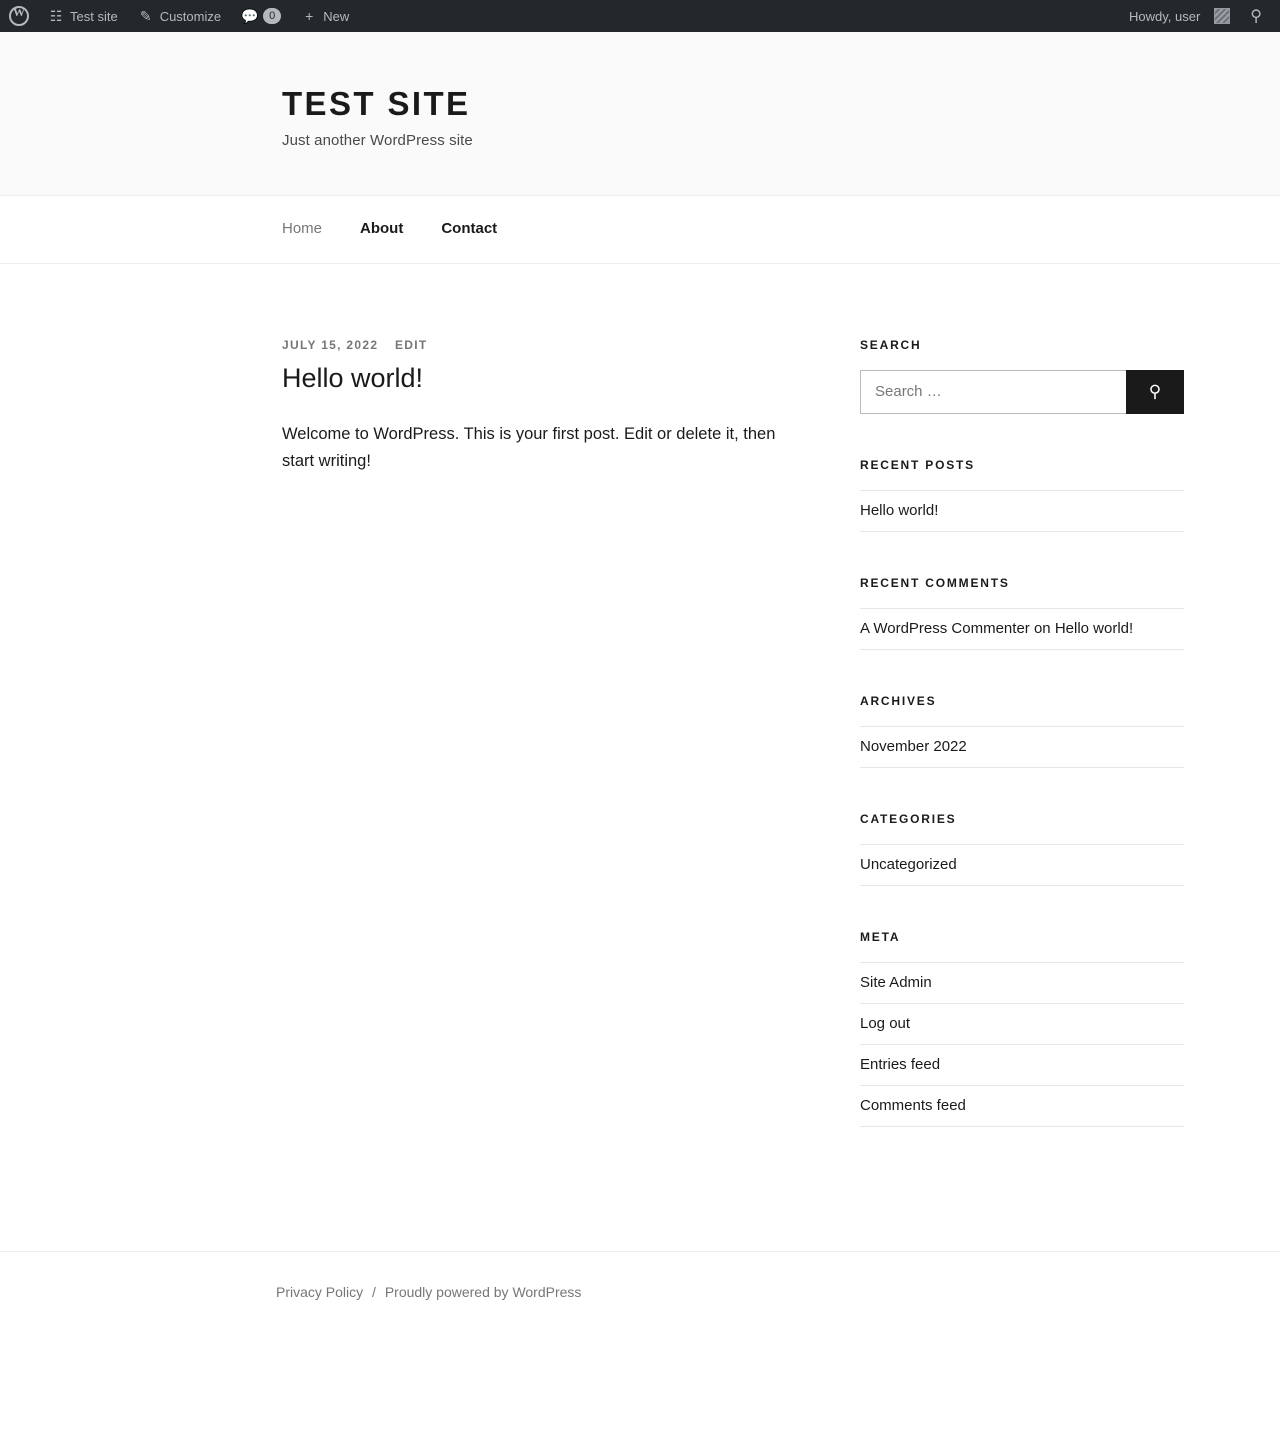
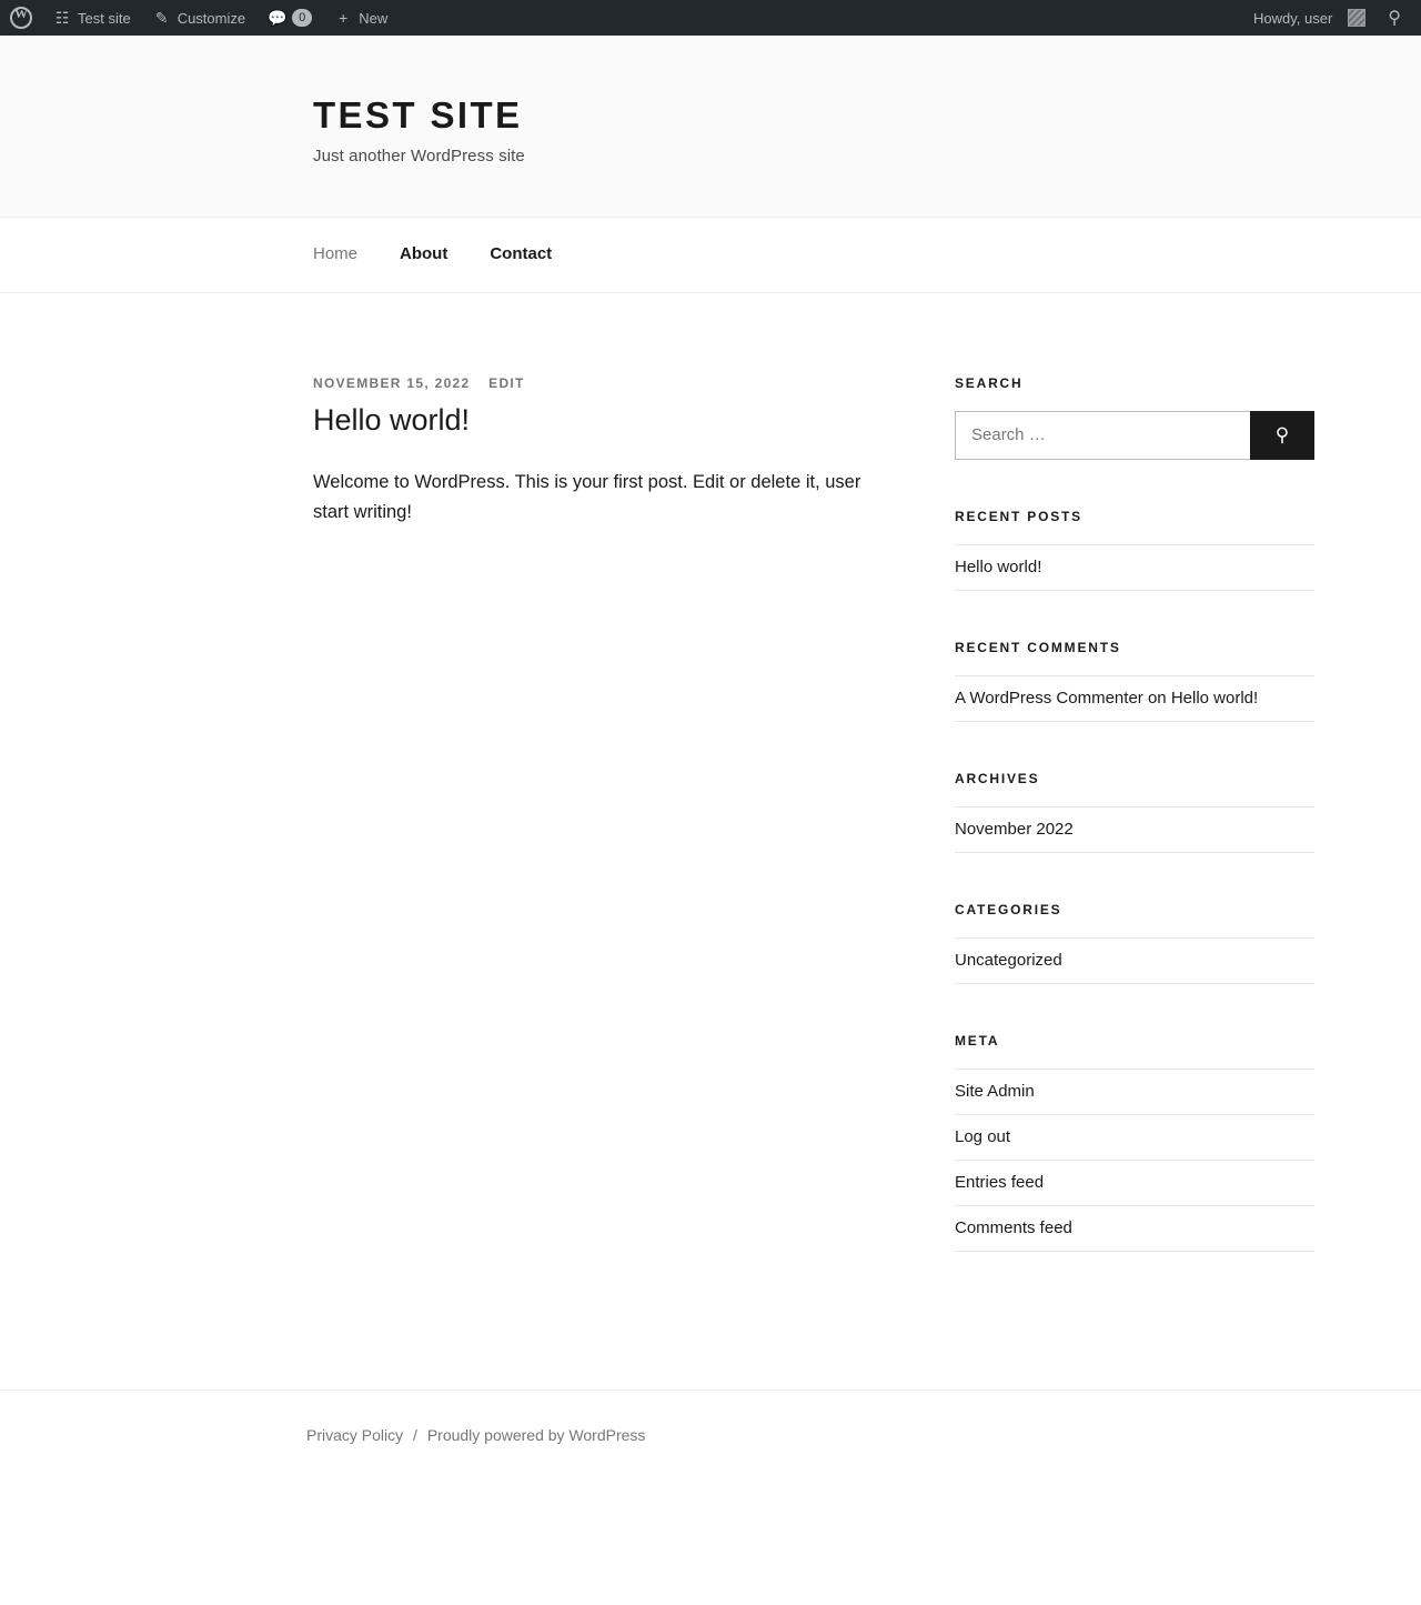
  ☷
  Test site
  ✎
  Customize
  💬
  0
  +
  New
  Howdy, user
  ⚲
  TEST SITE
  Just another WordPress site
  Home
  About
  Contact
- JULY 15, 2022 EDIT
+ NOVEMBER 15, 2022 EDIT
  Hello world!
- Welcome to WordPress. This is your first post. Edit or delete it, then start writing!
+ Welcome to WordPress. This is your first post. Edit or delete it, user start writing!
  SEARCH
  Search …
  ⚲
  RECENT POSTS
  Hello world!
  RECENT COMMENTS
  A WordPress Commenter on Hello world!
  ARCHIVES
  November 2022
  CATEGORIES
  Uncategorized
  META
  Site Admin
  Log out
  Entries feed
  Comments feed
  Privacy Policy / Proudly powered by WordPress
